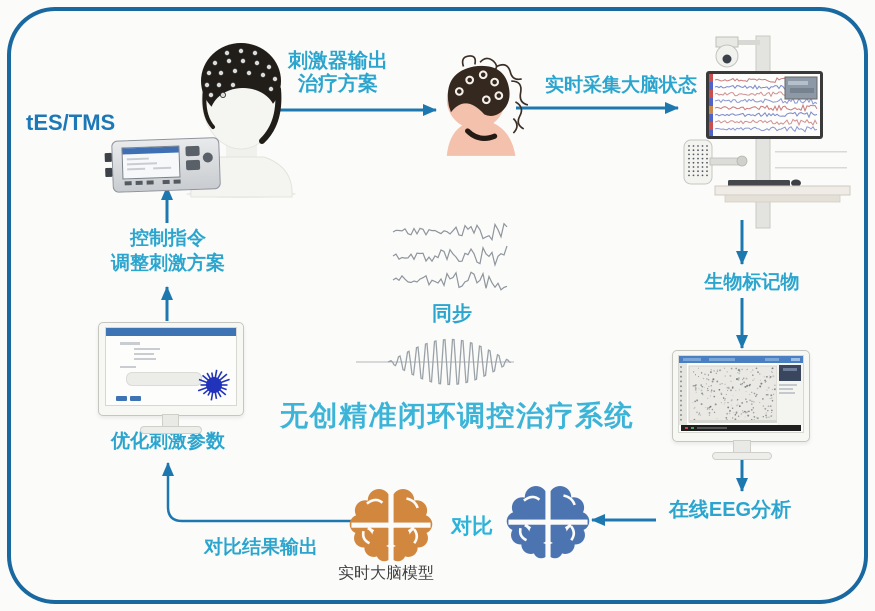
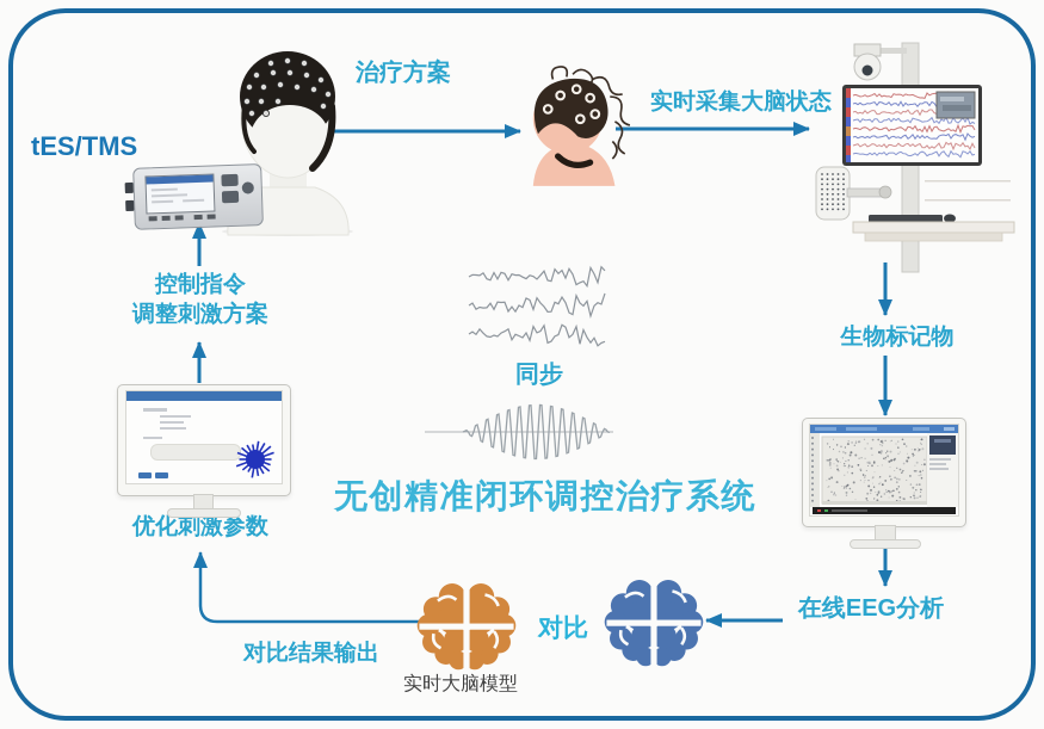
  tES/TMS
- 刺激器输出
  治疗方案
  实时采集大脑状态
  生物标记物
  在线EEG分析
  对比
  实时大脑模型
  对比结果输出
  优化刺激参数
  控制指令
  调整刺激方案
  同步
  无创精准闭环调控治疗系统
